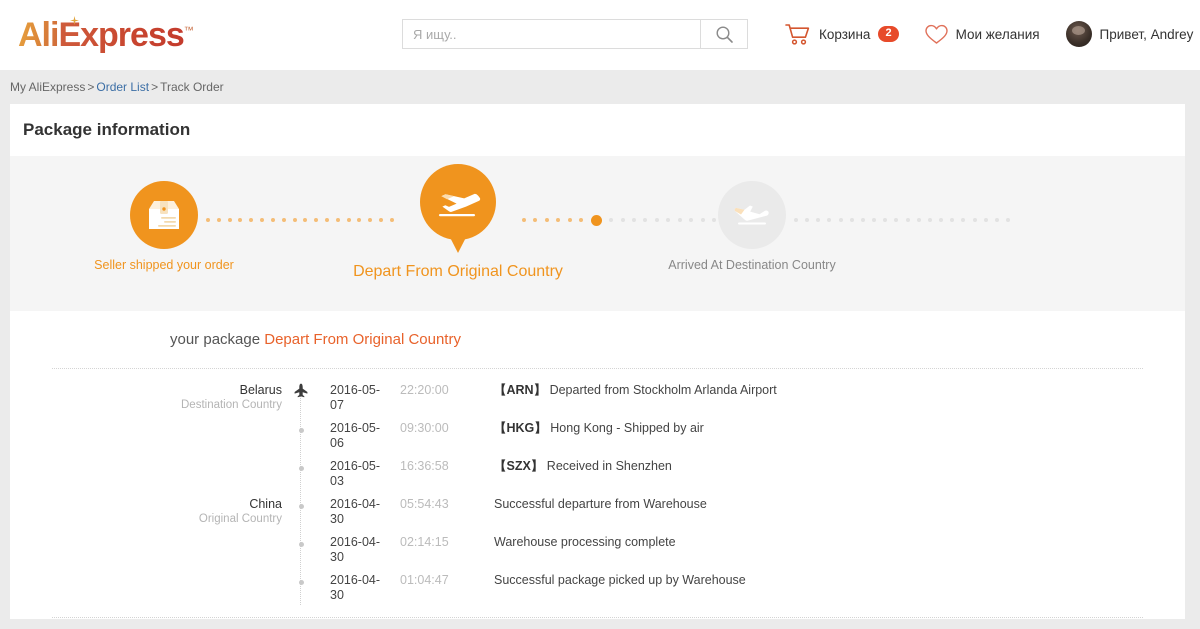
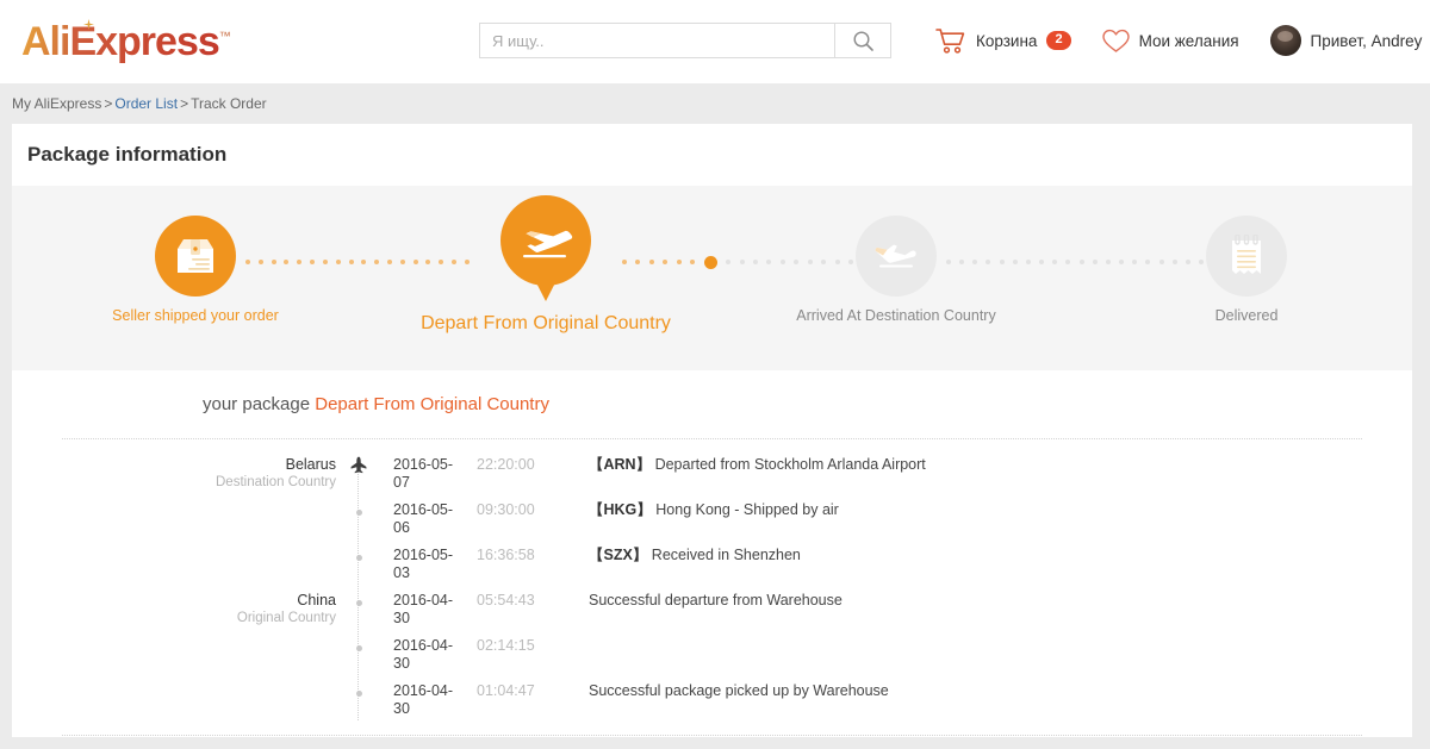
  AliExpress™
  Я ищу..
  Корзина
  2
  Мои желания
  Привет, Andrey
  My AliExpress
  >
  Order List
  >
  Track Order
  Package information
  Seller shipped your order
  Depart From Original Country
  Arrived At Destination Country
+ Delivered
  your package Depart From Original Country
  Belarus
  Destination Country
  2016-05-07
  22:20:00
  【ARN】 Departed from Stockholm Arlanda Airport
  2016-05-06
  09:30:00
  【HKG】 Hong Kong - Shipped by air
  2016-05-03
  16:36:58
  【SZX】 Received in Shenzhen
  China
  Original Country
  2016-04-30
  05:54:43
  Successful departure from Warehouse
  2016-04-30
  02:14:15
- Warehouse processing complete
  2016-04-30
  01:04:47
  Successful package picked up by Warehouse
